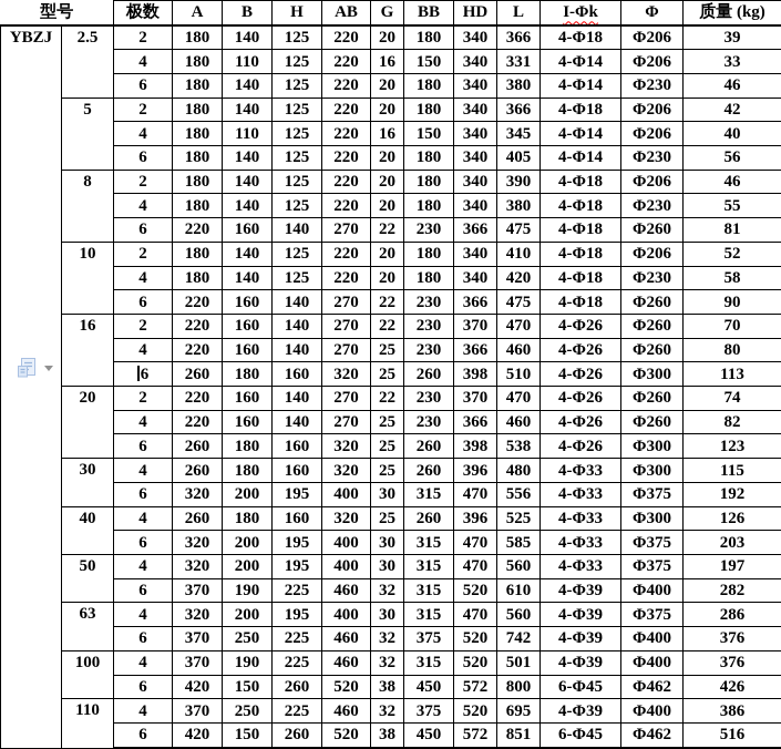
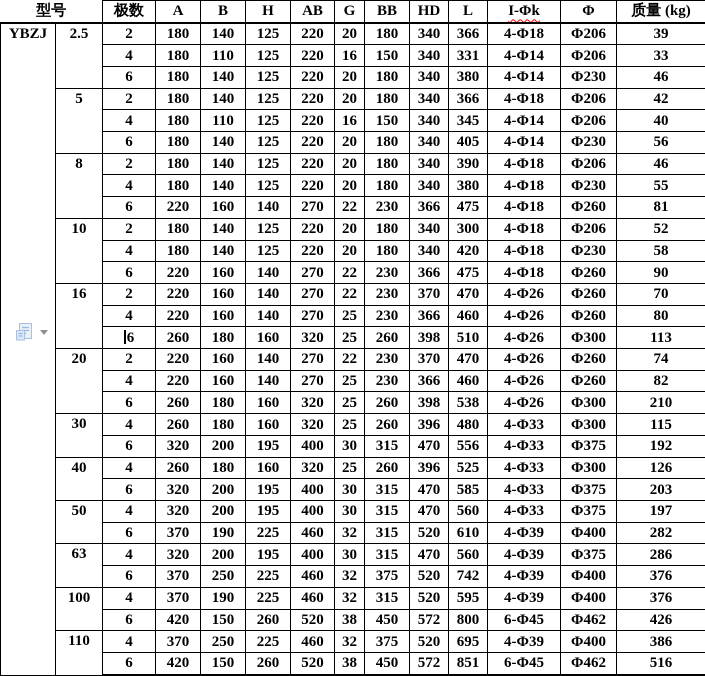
  型号	极数	A	B	H	AB	G	BB	HD	L	I-Φk	Φ	质量 (kg)
  YBZJ	2.5	2	180	140	125	220	20	180	340	366	4-Φ18	Φ206	39
  4	180	110	125	220	16	150	340	331	4-Φ14	Φ206	33
  6	180	140	125	220	20	180	340	380	4-Φ14	Φ230	46
  5	2	180	140	125	220	20	180	340	366	4-Φ18	Φ206	42
  4	180	110	125	220	16	150	340	345	4-Φ14	Φ206	40
  6	180	140	125	220	20	180	340	405	4-Φ14	Φ230	56
  8	2	180	140	125	220	20	180	340	390	4-Φ18	Φ206	46
  4	180	140	125	220	20	180	340	380	4-Φ18	Φ230	55
  6	220	160	140	270	22	230	366	475	4-Φ18	Φ260	81
- 10	2	180	140	125	220	20	180	340	410	4-Φ18	Φ206	52
+ 10	2	180	140	125	220	20	180	340	300	4-Φ18	Φ206	52
  4	180	140	125	220	20	180	340	420	4-Φ18	Φ230	58
  6	220	160	140	270	22	230	366	475	4-Φ18	Φ260	90
  16	2	220	160	140	270	22	230	370	470	4-Φ26	Φ260	70
  4	220	160	140	270	25	230	366	460	4-Φ26	Φ260	80
  6	260	180	160	320	25	260	398	510	4-Φ26	Φ300	113
  20	2	220	160	140	270	22	230	370	470	4-Φ26	Φ260	74
  4	220	160	140	270	25	230	366	460	4-Φ26	Φ260	82
- 6	260	180	160	320	25	260	398	538	4-Φ26	Φ300	123
+ 6	260	180	160	320	25	260	398	538	4-Φ26	Φ300	210
  30	4	260	180	160	320	25	260	396	480	4-Φ33	Φ300	115
  6	320	200	195	400	30	315	470	556	4-Φ33	Φ375	192
  40	4	260	180	160	320	25	260	396	525	4-Φ33	Φ300	126
  6	320	200	195	400	30	315	470	585	4-Φ33	Φ375	203
  50	4	320	200	195	400	30	315	470	560	4-Φ33	Φ375	197
  6	370	190	225	460	32	315	520	610	4-Φ39	Φ400	282
  63	4	320	200	195	400	30	315	470	560	4-Φ39	Φ375	286
  6	370	250	225	460	32	375	520	742	4-Φ39	Φ400	376
- 100	4	370	190	225	460	32	315	520	501	4-Φ39	Φ400	376
+ 100	4	370	190	225	460	32	315	520	595	4-Φ39	Φ400	376
  6	420	150	260	520	38	450	572	800	6-Φ45	Φ462	426
  110	4	370	250	225	460	32	375	520	695	4-Φ39	Φ400	386
  6	420	150	260	520	38	450	572	851	6-Φ45	Φ462	516
